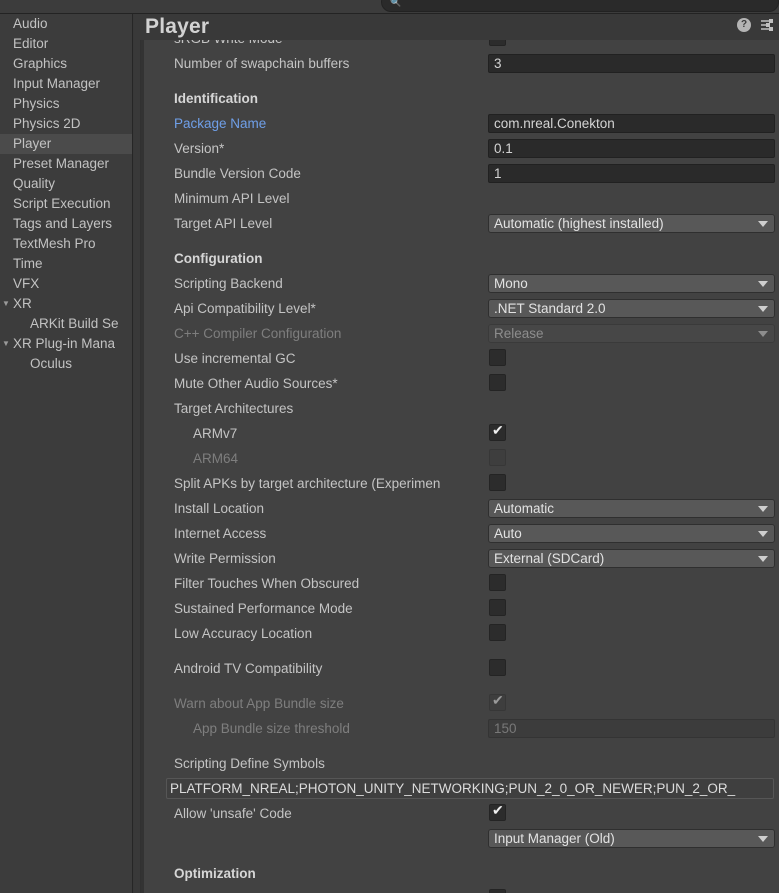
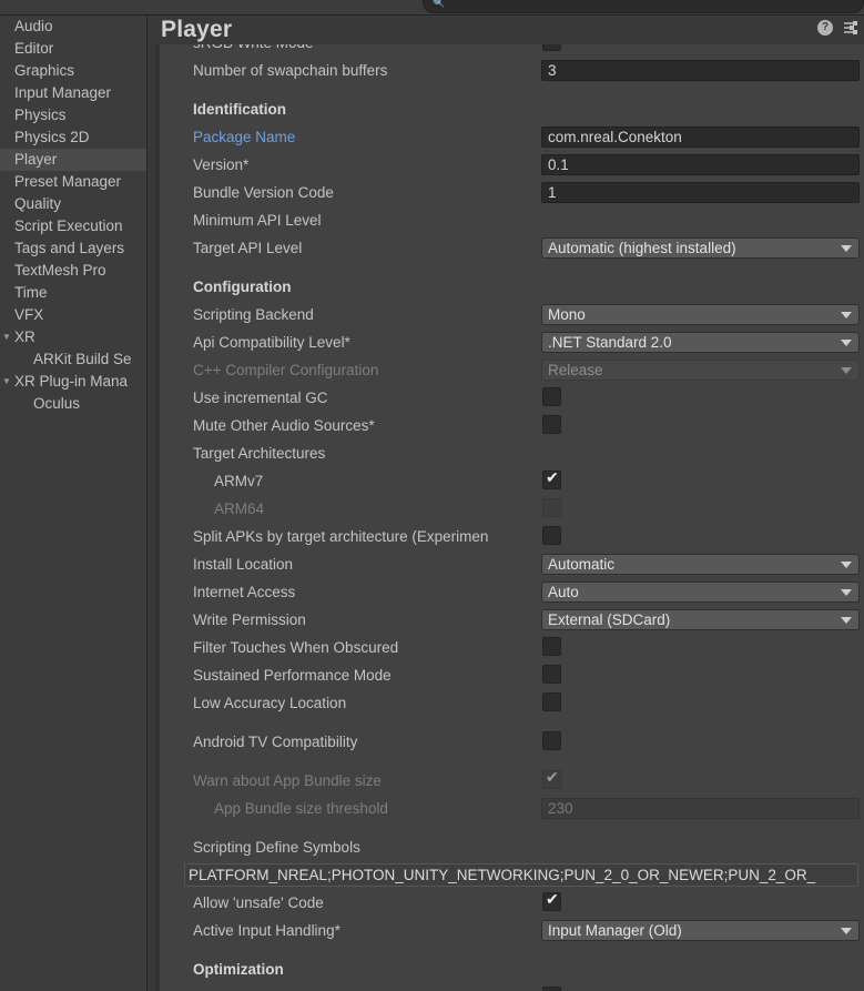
  🔍
  Audio
  Editor
  Graphics
  Input Manager
  Physics
  Physics 2D
  Player
  Preset Manager
  Quality
  Script Execution
  Tags and Layers
  TextMesh Pro
  Time
  VFX
  ▼
  XR
  ARKit Build Se
  ▼
  XR Plug-in Mana
  Oculus
  Player
  ?
  Number of swapchain buffers
  3
  Identification
  Package Name
  com.nreal.Conekton
  Version*
  0.1
  Bundle Version Code
  1
  Minimum API Level
  Target API Level
  Automatic (highest installed)
  Configuration
  Scripting Backend
  Mono
  Api Compatibility Level*
  .NET Standard 2.0
  C++ Compiler Configuration
  Release
  Use incremental GC
  Mute Other Audio Sources*
  Target Architectures
  ARMv7
  ARM64
  Split APKs by target architecture (Experimen
  Install Location
  Automatic
  Internet Access
  Auto
  Write Permission
  External (SDCard)
  Filter Touches When Obscured
  Sustained Performance Mode
  Low Accuracy Location
  Android TV Compatibility
  Warn about App Bundle size
  App Bundle size threshold
- 150
+ 230
  Scripting Define Symbols
  PLATFORM_NREAL;PHOTON_UNITY_NETWORKING;PUN_2_0_OR_NEWER;PUN_2_OR_
  Allow 'unsafe' Code
+ Active Input Handling*
  Input Manager (Old)
  Optimization
